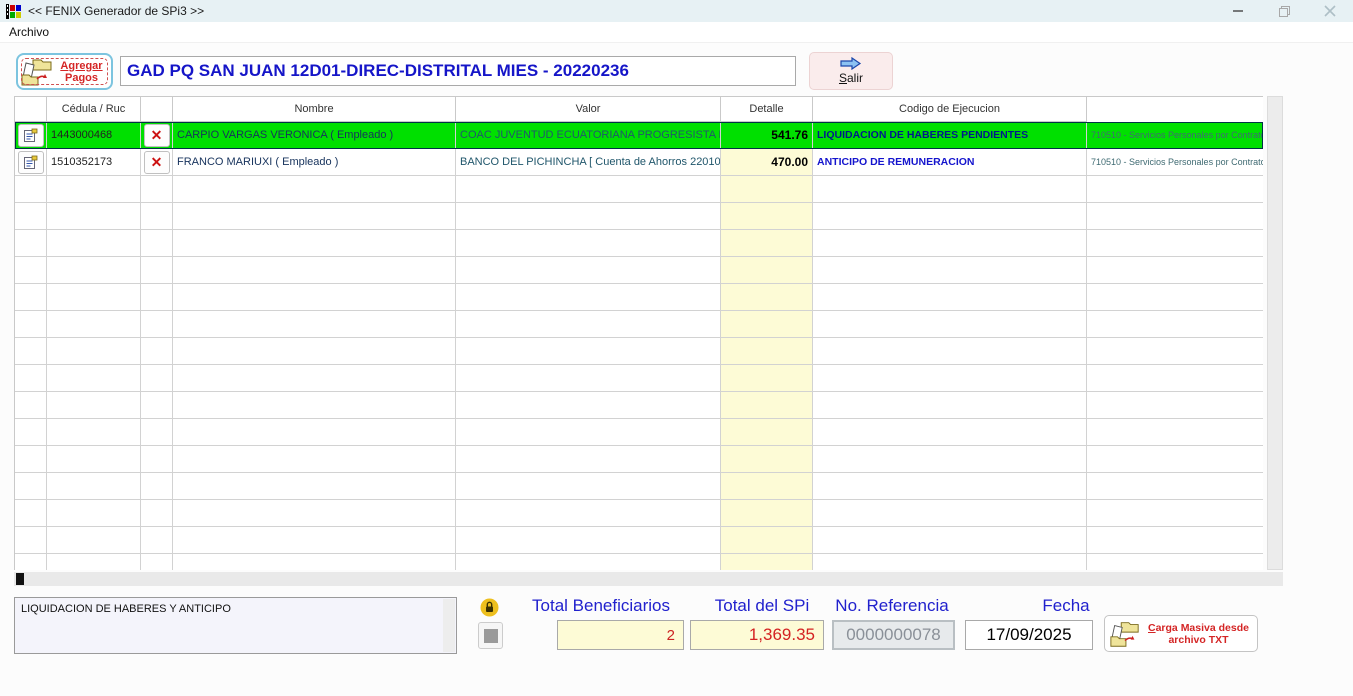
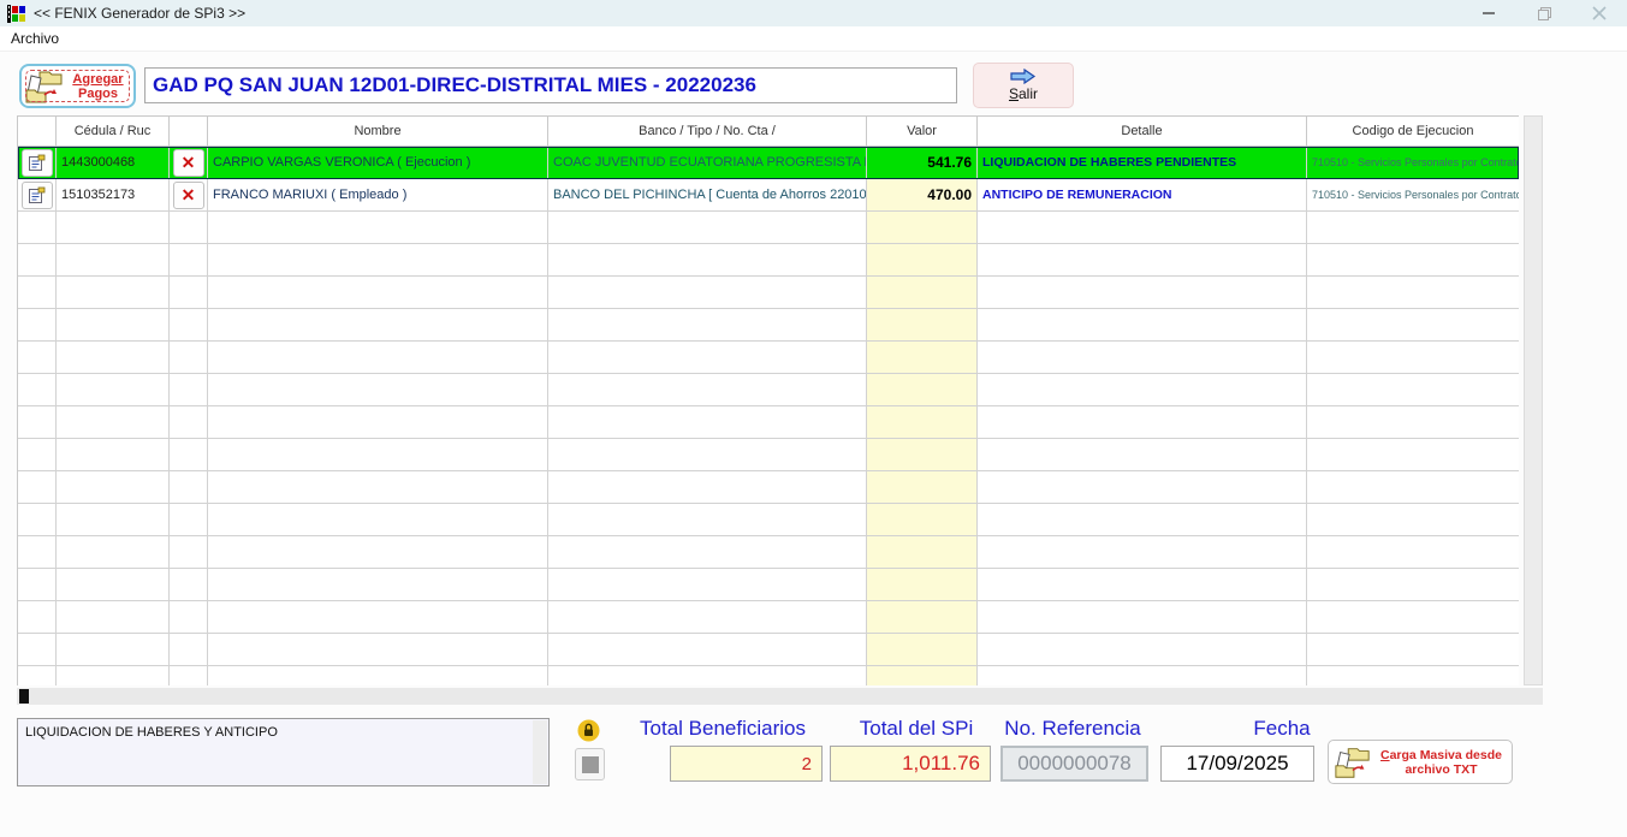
  << FENIX Generador de SPi3 >>
  Archivo
  Agregar
  Pagos
  GAD PQ SAN JUAN 12D01-DIREC-DISTRITAL MIES - 20220236
  Salir
  Cédula / Ruc
  Nombre
+ Banco / Tipo / No. Cta /
  Valor
  Detalle
  Codigo de Ejecucion
  1443000468
  ✕
- CARPIO VARGAS VERONICA ( Empleado )
+ CARPIO VARGAS VERONICA ( Ejecucion )
  COAC JUVENTUD ECUATORIANA PROGRESISTA
  541.76
  LIQUIDACION DE HABERES PENDIENTES
  710510 - Servicios Personales por Contrat
  1510352173
  ✕
  FRANCO MARIUXI ( Empleado )
  BANCO DEL PICHINCHA [ Cuenta de Ahorros 22010
  470.00
  ANTICIPO DE REMUNERACION
  710510 - Servicios Personales por Contrat
  LIQUIDACION DE HABERES Y ANTICIPO
  Total Beneficiarios
  2
  Total del SPi
- 1,369.35
+ 1,011.76
  No. Referencia
  0000000078
  Fecha
  17/09/2025
  Carga Masiva desde
  archivo TXT
